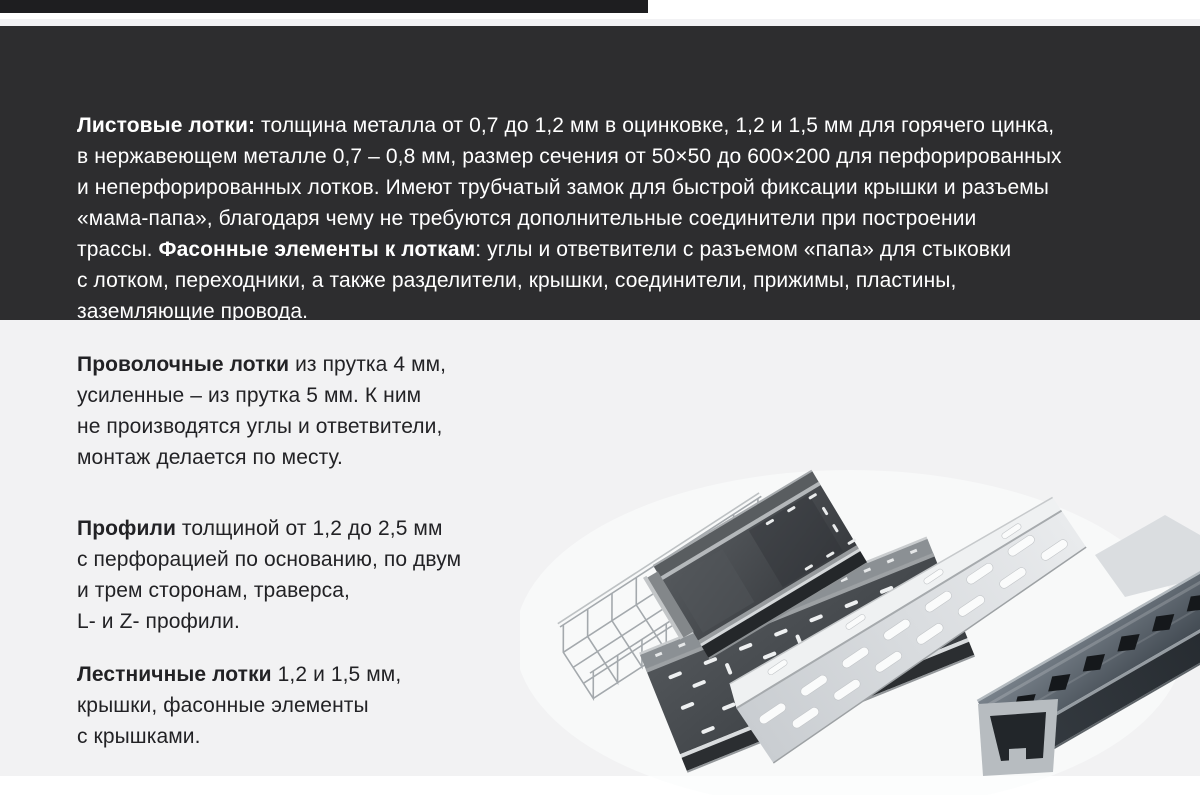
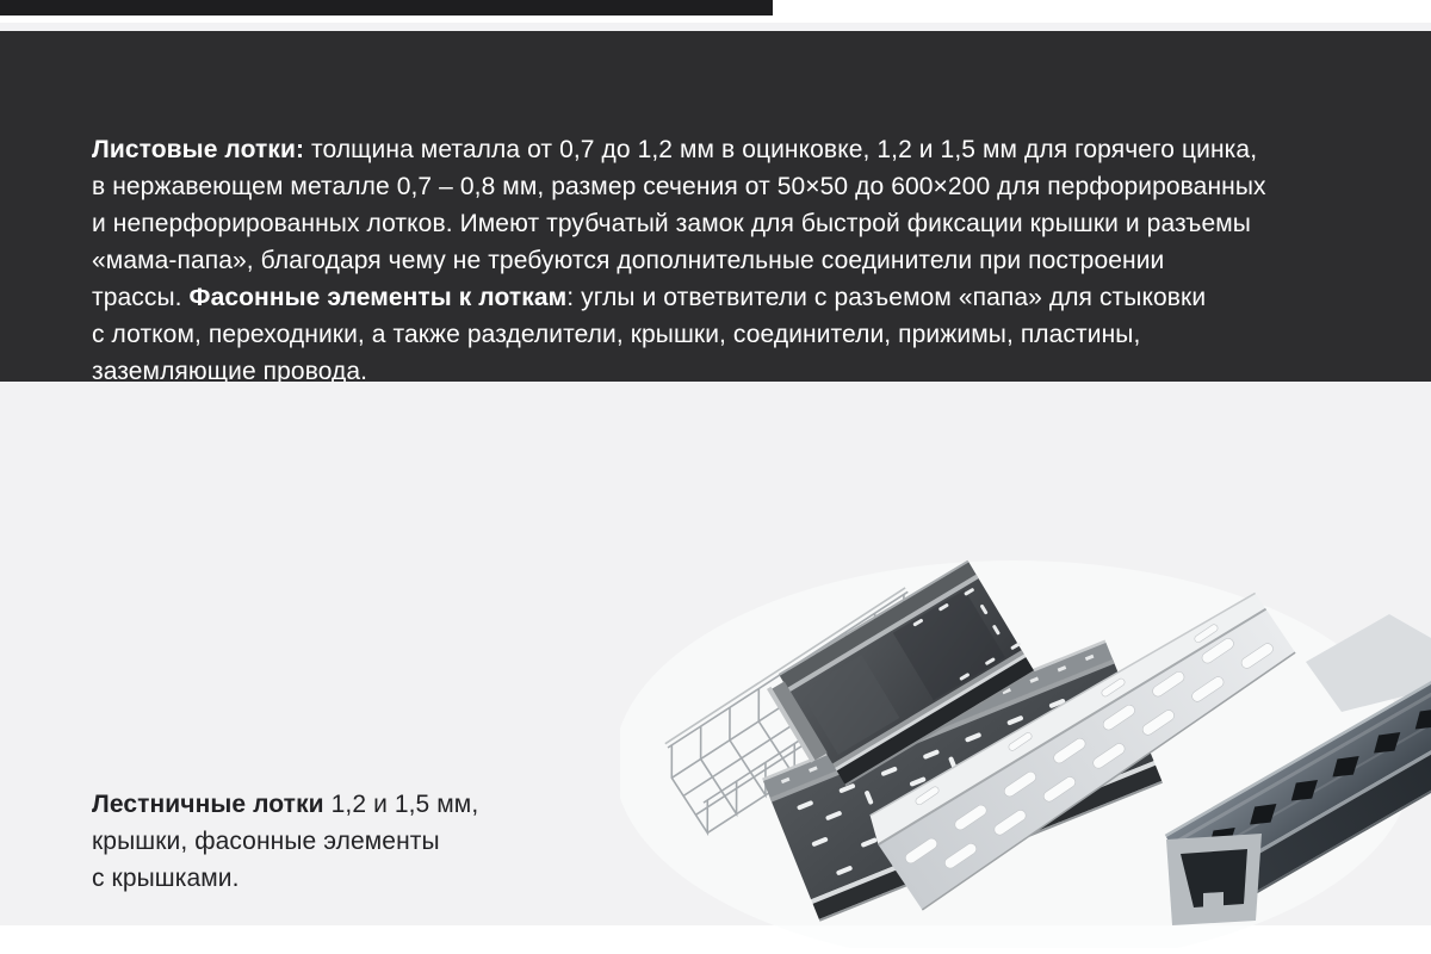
  Листовые лотки: толщина металла от 0,7 до 1,2 мм в оцинковке, 1,2 и 1,5 мм для горячего цинка,
  в нержавеющем металле 0,7 – 0,8 мм, размер сечения от 50×50 до 600×200 для перфорированных
  и неперфорированных лотков. Имеют трубчатый замок для быстрой фиксации крышки и разъемы
  «мама-папа», благодаря чему не требуются дополнительные соединители при построении
  трассы. Фасонные элементы к лоткам: углы и ответвители с разъемом «папа» для стыковки
  с лотком, переходники, а также разделители, крышки, соединители, прижимы, пластины,
  заземляющие провода.
- Проволочные лотки из прутка 4 мм,
- усиленные – из прутка 5 мм. К ним
- не производятся углы и ответвители,
- монтаж делается по месту.
- Профили толщиной от 1,2 до 2,5 мм
- с перфорацией по основанию, по двум
- и трем сторонам, траверса,
- L- и Z- профили.
  Лестничные лотки 1,2 и 1,5 мм,
  крышки, фасонные элементы
  с крышками.
